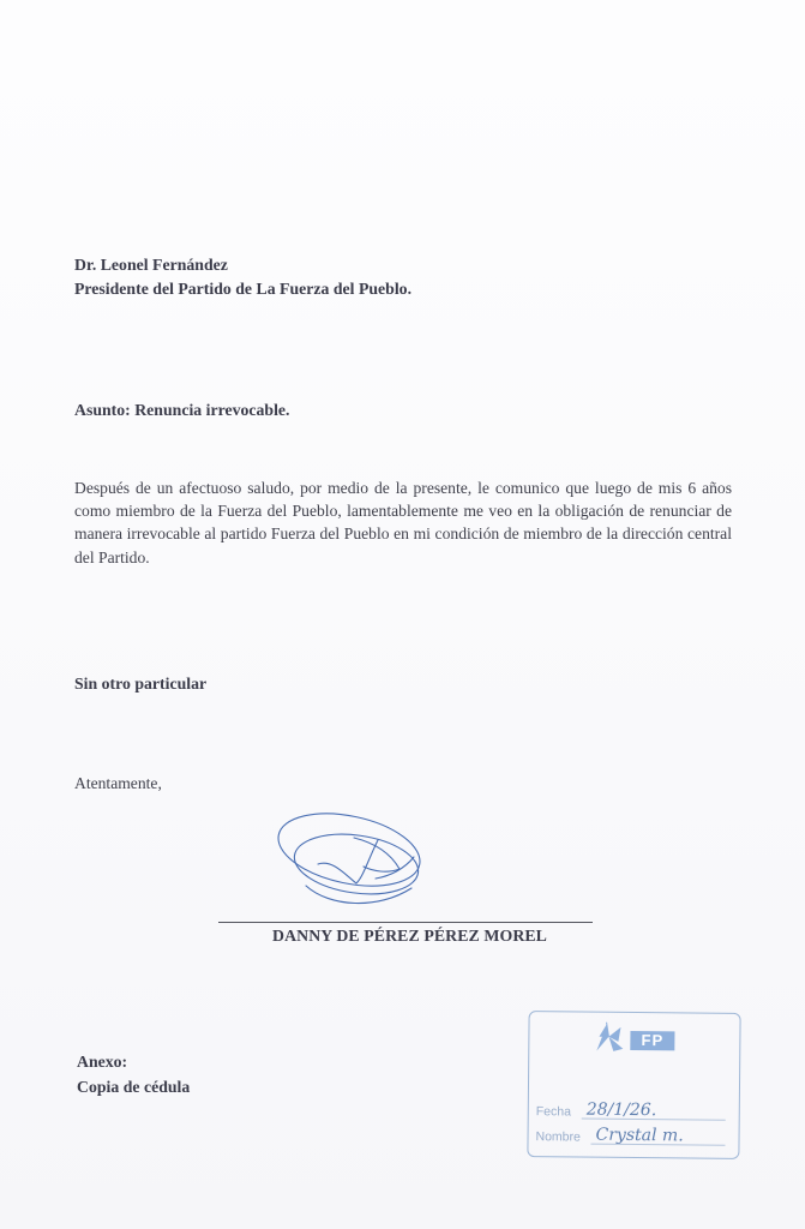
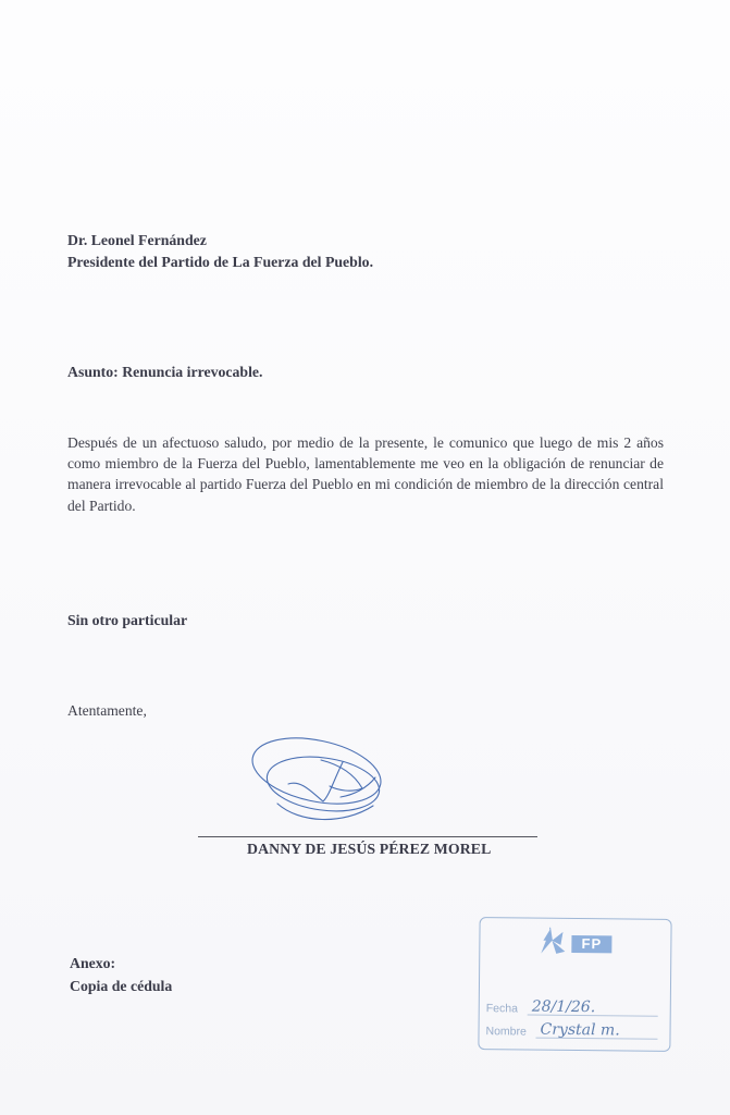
  Dr. Leonel Fernández
  Presidente del Partido de La Fuerza del Pueblo.
  Asunto: Renuncia irrevocable.
- Después de un afectuoso saludo, por medio de la presente, le comunico que luego de mis 6 años como miembro de la Fuerza del Pueblo, lamentablemente me veo en la obligación de renunciar de manera irrevocable al partido Fuerza del Pueblo en mi condición de miembro de la dirección central del Partido.
+ Después de un afectuoso saludo, por medio de la presente, le comunico que luego de mis 2 años como miembro de la Fuerza del Pueblo, lamentablemente me veo en la obligación de renunciar de manera irrevocable al partido Fuerza del Pueblo en mi condición de miembro de la dirección central del Partido.
  Sin otro particular
  Atentamente,
- DANNY DE PÉREZ PÉREZ MOREL
+ DANNY DE JESÚS PÉREZ MOREL
  Anexo:
  Copia de cédula
  FP
  Fecha
  28/1/26.
  Nombre
  Crystal m.
